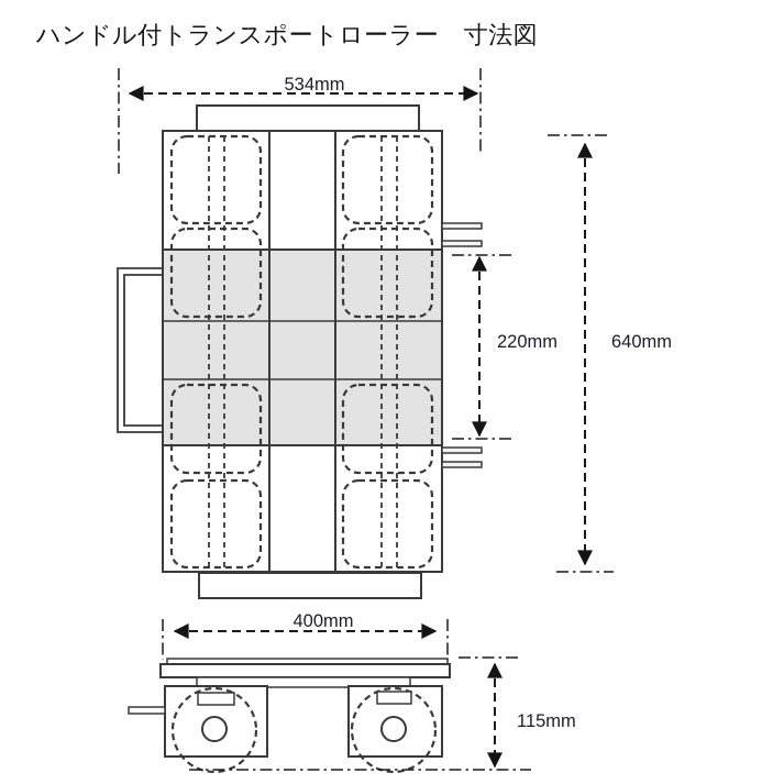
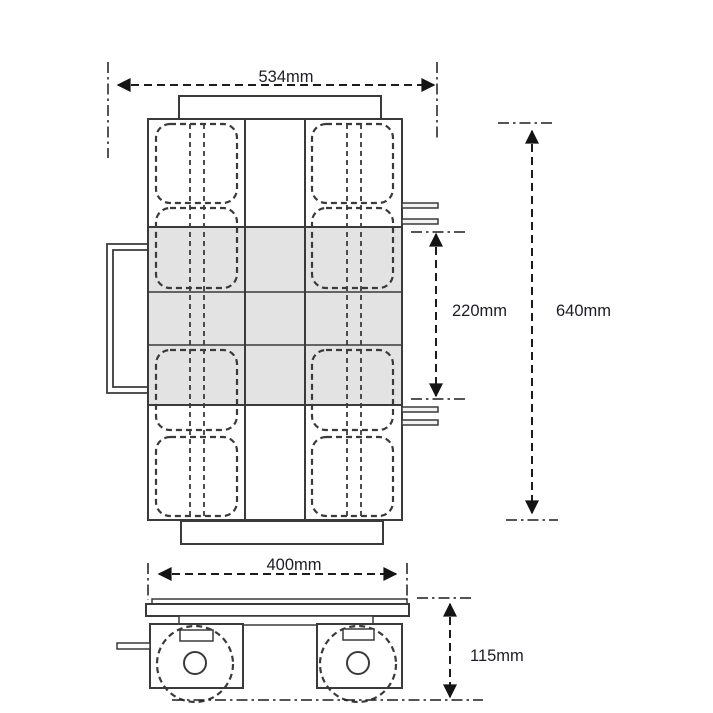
- ハンドル付トランスポートローラー 寸法図
  534mm
  640mm
  220mm
  400mm
  115mm
